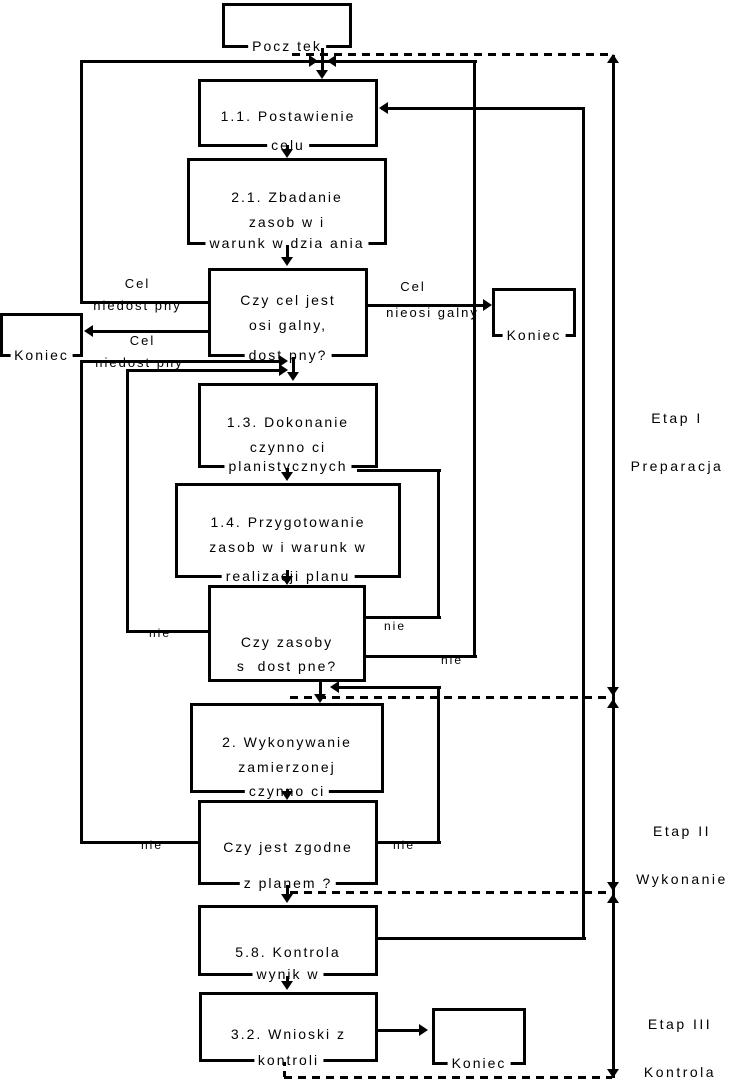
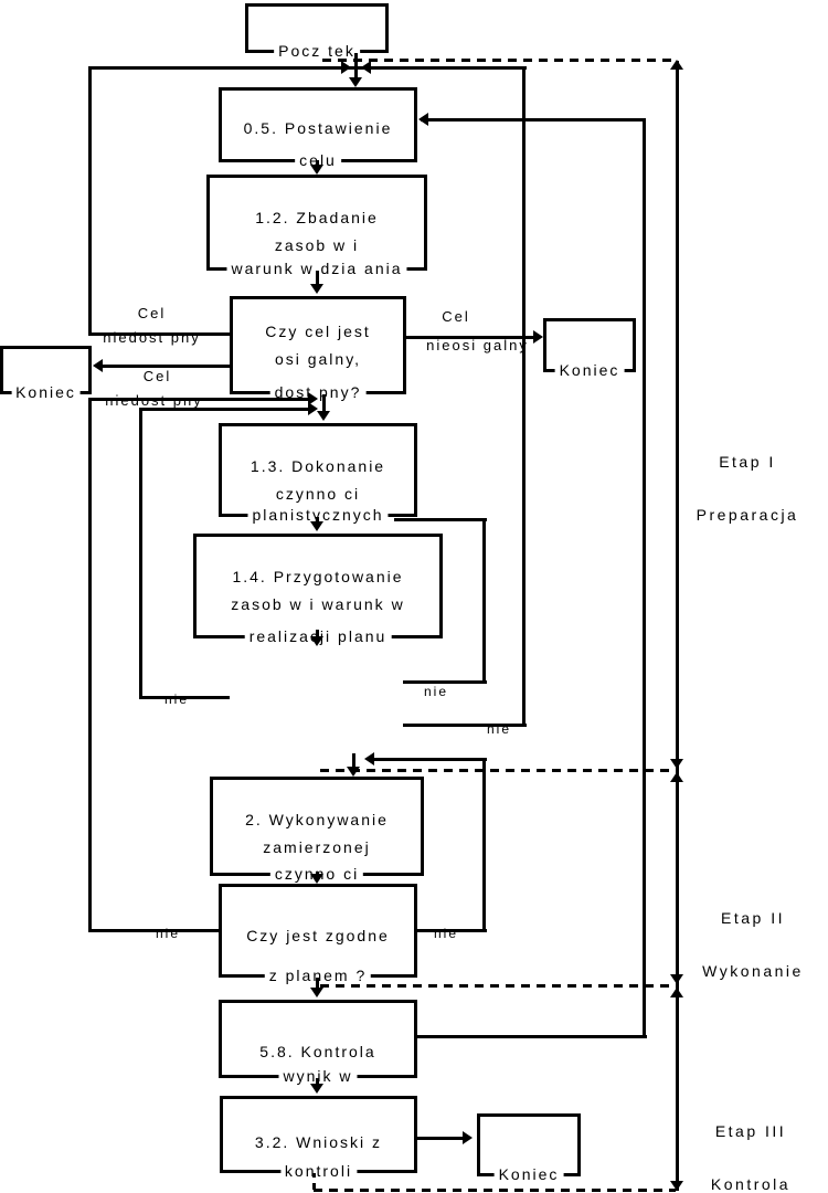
  Pocz tek
- 1.1. Postawienie
+ 0.5. Postawienie
  clu
- 2.1. Zbadanie
+ 1.2. Zbadanie
  zasob w i
  warunk w dzia ania
  Czy cel jest
  osi galny,
  dost pny?
  Koniec
  Koniec
  1.3. Dokonanie
  czynno ci
  planistycznych
  1.4. Przygotowanie
  zasob w i warunk w
  realizaji planu
- Czy zasoby
- s dost pne?
  2. Wykonywanie
  zamierzonej
  czynno ci
  Czy jest zgodne
  z planem ?
  5.8. Kontrola
  wynik w
  3.2. Wnioski z
  kontroli
  Koniec
  Cel
  niedost pny
  Cel
  niedost pny
  Cel
  nieosi galny
  nie
  nie
  nie
  nie
  nie
  Etap I
  Preparacja
  Etap II
  Wykonanie
  Etap III
  Kontrola
